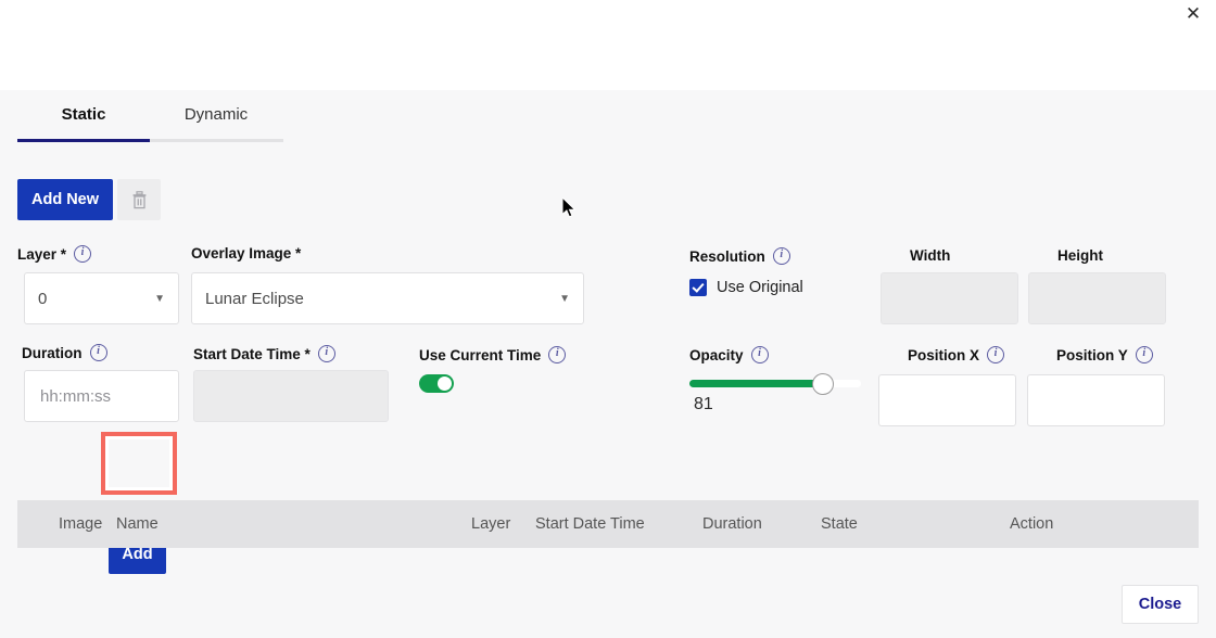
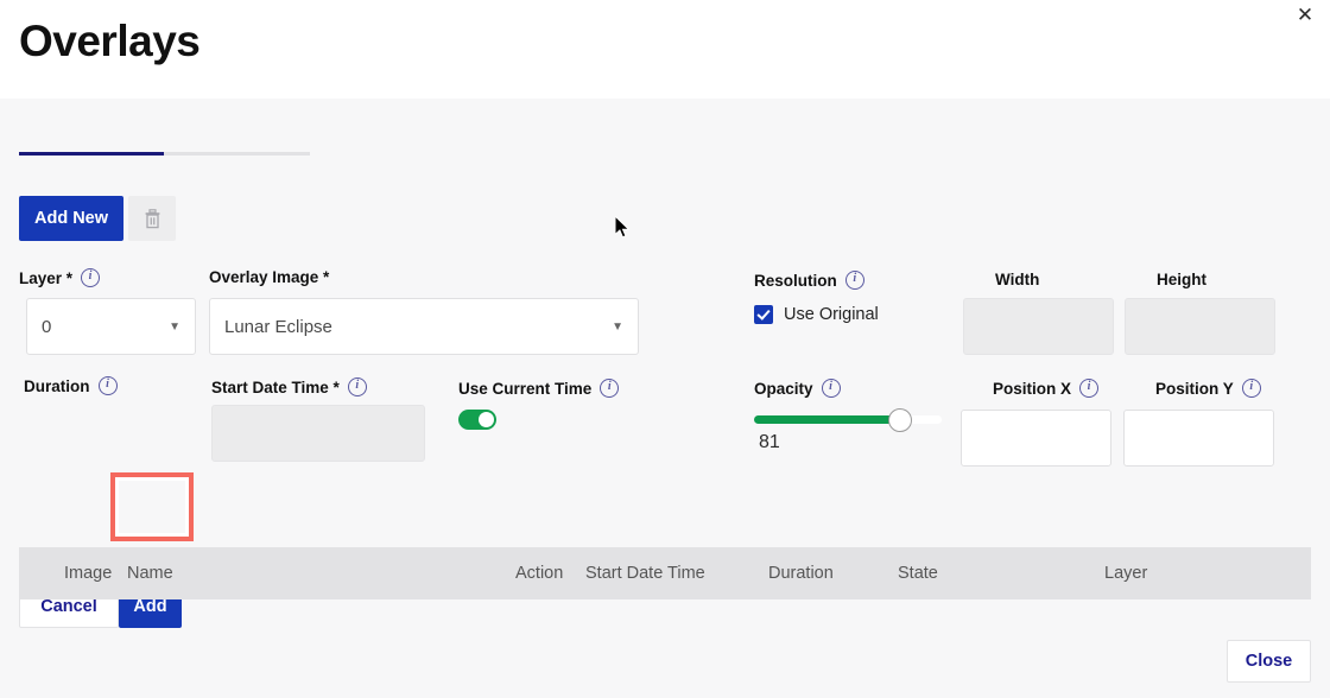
+ Overlays
  ✕
- Static
- Dynamic
  Add New
  Layer *
  i
  0
  ▼
  Overlay Image *
  Lunar Eclipse
  ▼
  Resolution
  i
  Use Original
  Width
  Height
  Duration
  i
- hh:mm:ss
  Start Date Time *
  i
  Use Current Time
  i
  Opacity
  i
  81
  Position X
  i
  Position Y
  i
+ Cancel
  Add
  Image
  Name
- Layer
+ Action
  Start Date Time
  Duration
  State
- Action
+ Layer
  Close
